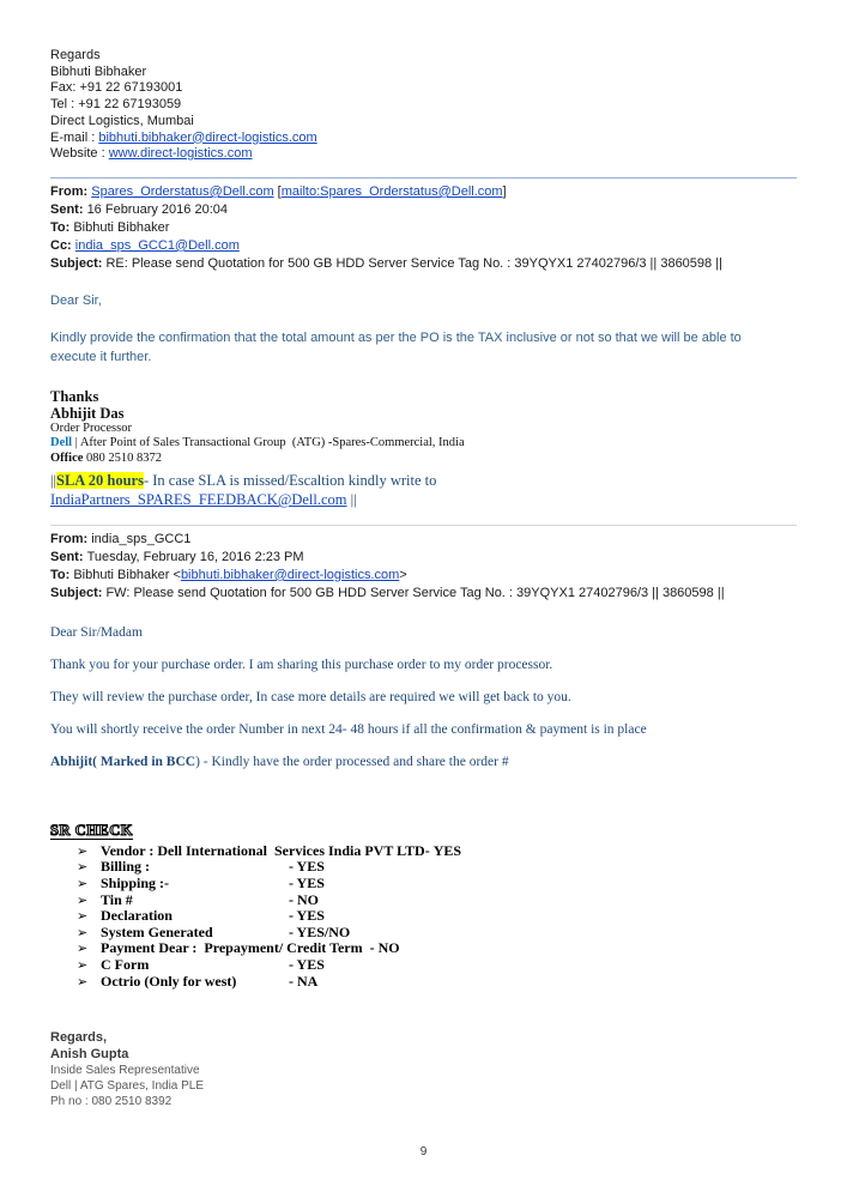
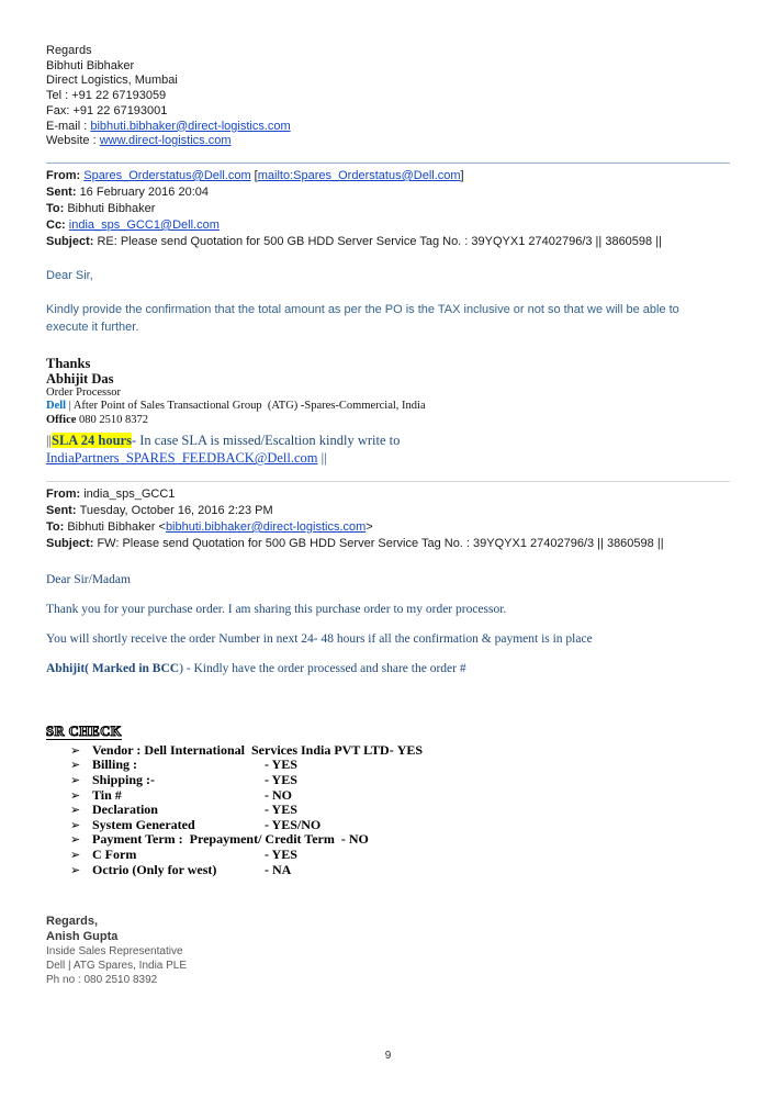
  Regards
  Bibhuti Bibhaker
- Fax: +91 22 67193001
+ Direct Logistics, Mumbai
  Tel : +91 22 67193059
- Direct Logistics, Mumbai
+ Fax: +91 22 67193001
  E-mail : bibhuti.bibhaker@direct-logistics.com
  Website : www.direct-logistics.com
  From: Spares_Orderstatus@Dell.com [mailto:Spares_Orderstatus@Dell.com]
  Sent: 16 February 2016 20:04
  To: Bibhuti Bibhaker
  Cc: india_sps_GCC1@Dell.com
  Subject: RE: Please send Quotation for 500 GB HDD Server Service Tag No. : 39YQYX1 27402796/3 || 3860598 ||
  Dear Sir,
  Kindly provide the confirmation that the total amount as per the PO is the TAX inclusive or not so that we will be able to execute it further.
  Thanks
  Abhijit Das
  Order Processor
  Dell | After Point of Sales Transactional Group (ATG) -Spares-Commercial, India
  Office 080 2510 8372
- ||SLA 20 hours- In case SLA is missed/Escaltion kindly write to IndiaPartners_SPARES_FEEDBACK@Dell.com ||
+ ||SLA 24 hours- In case SLA is missed/Escaltion kindly write to IndiaPartners_SPARES_FEEDBACK@Dell.com ||
  From: india_sps_GCC1
- Sent: Tuesday, February 16, 2016 2:23 PM
+ Sent: Tuesday, October 16, 2016 2:23 PM
  To: Bibhuti Bibhaker <bibhuti.bibhaker@direct-logistics.com>
  Subject: FW: Please send Quotation for 500 GB HDD Server Service Tag No. : 39YQYX1 27402796/3 || 3860598 ||
  Dear Sir/Madam
  Thank you for your purchase order. I am sharing this purchase order to my order processor.
- They will review the purchase order, In case more details are required we will get back to you.
  You will shortly receive the order Number in next 24- 48 hours if all the confirmation & payment is in place
  Abhijit( Marked in BCC) - Kindly have the order processed and share the order #
  SR CHECK
  ➢
  Vendor : Dell International Services India PVT LTD-
  YES
  ➢
  Billing :
  - YES
  ➢
  Shipping :-
  - YES
  ➢
  Tin #
  - NO
  ➢
  Declaration
  - YES
  ➢
  System Generated
  - YES/NO
  ➢
- Payment Dear : Prepayment/ Credit Term
+ Payment Term : Prepayment/ Credit Term
  - NO
  ➢
  C Form
  - YES
  ➢
  Octrio (Only for west)
  - NA
  Regards,
  Anish Gupta
  Inside Sales Representative
  Dell | ATG Spares, India PLE
  Ph no : 080 2510 8392
  9
